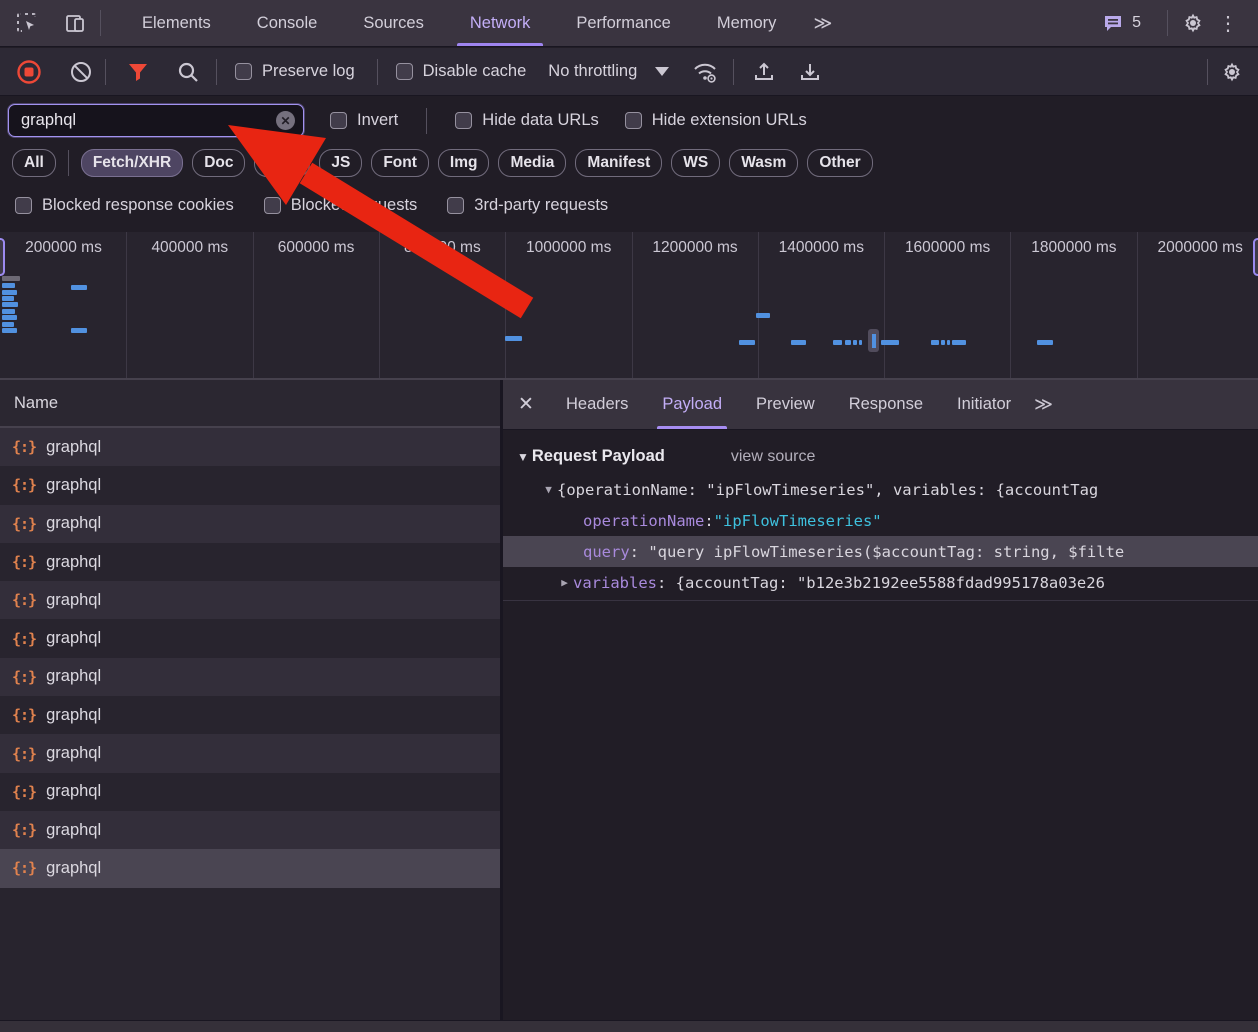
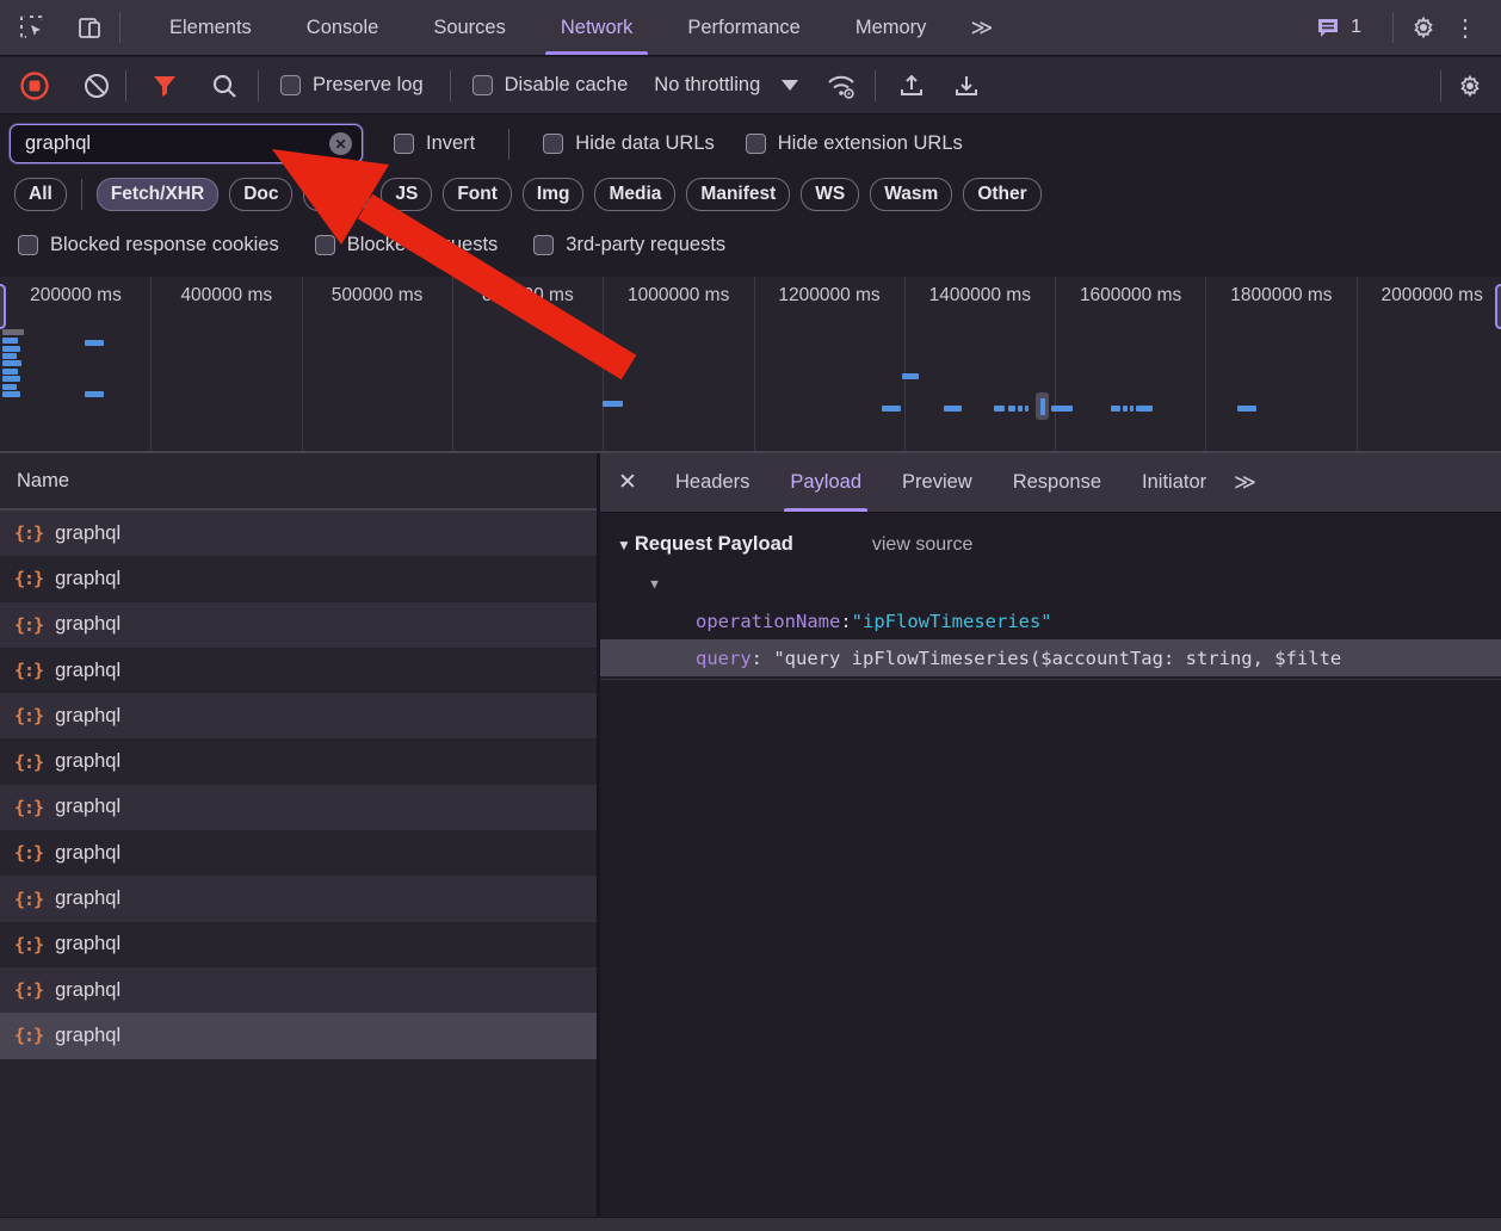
  Elements
  Console
  Sources
  Network
  Performance
  Memory
  ≫
- 5
+ 1
  ⋮
  Preserve log
  Disable cache
  No throttling
  graphql
  ✕
  Invert
  Hide data URLs
  Hide extension URLs
  All
  Fetch/XHR
  Doc
  JS
  Font
  Img
  Media
  Manifest
  WS
  Wasm
  Other
  Blocked response cookies
  3rd-party requests
  200000 ms
  400000 ms
- 600000 ms
+ 500000 ms
  1000000 ms
  1200000 ms
  1400000 ms
  1600000 ms
  1800000 ms
  2000000 ms
  Name
  {:}
  graphql
  {:}
  graphql
  {:}
  graphql
  {:}
  graphql
  {:}
  graphql
  {:}
  graphql
  {:}
  graphql
  {:}
  graphql
  {:}
  graphql
  {:}
  graphql
  {:}
  graphql
  {:}
  graphql
  ✕
  Headers
  Payload
  Preview
  Response
  Initiator
  ≫
  ▼
  Request Payload
  view source
  ▼
- {operationName: "ipFlowTimeseries", variables: {accountTag
  operationName
  :
  "ipFlowTimeseries"
  query
  : "query ipFlowTimeseries($accountTag: string, $filte
- ▶
- variables
- : {accountTag: "b12e3b2192ee5588fdad995178a03e26
